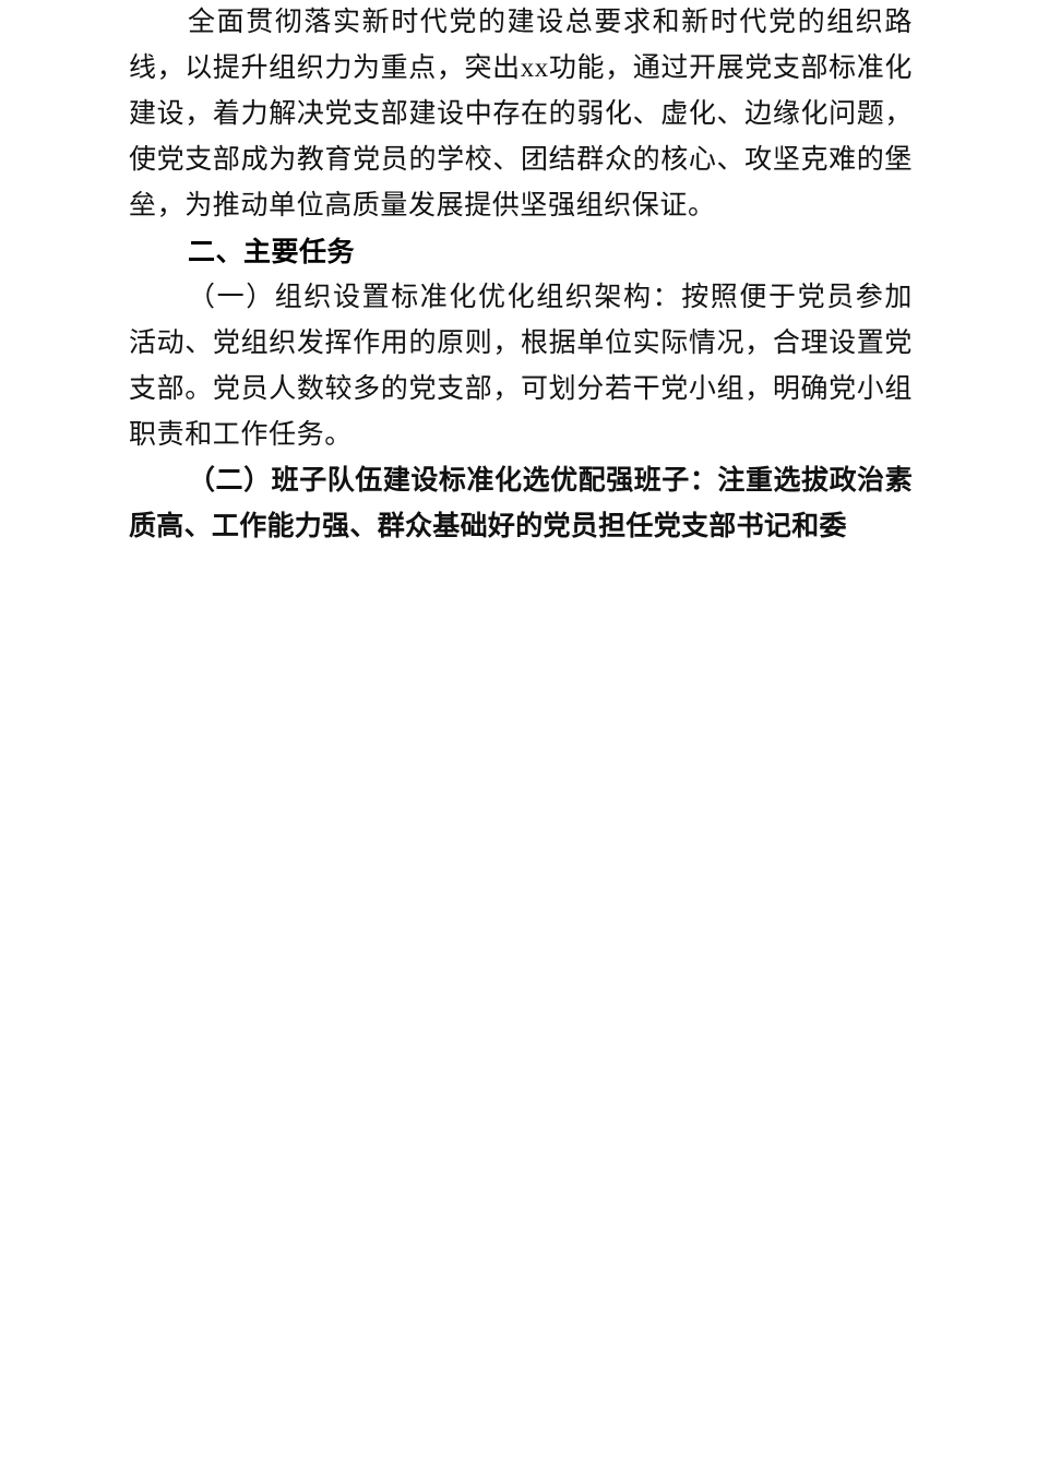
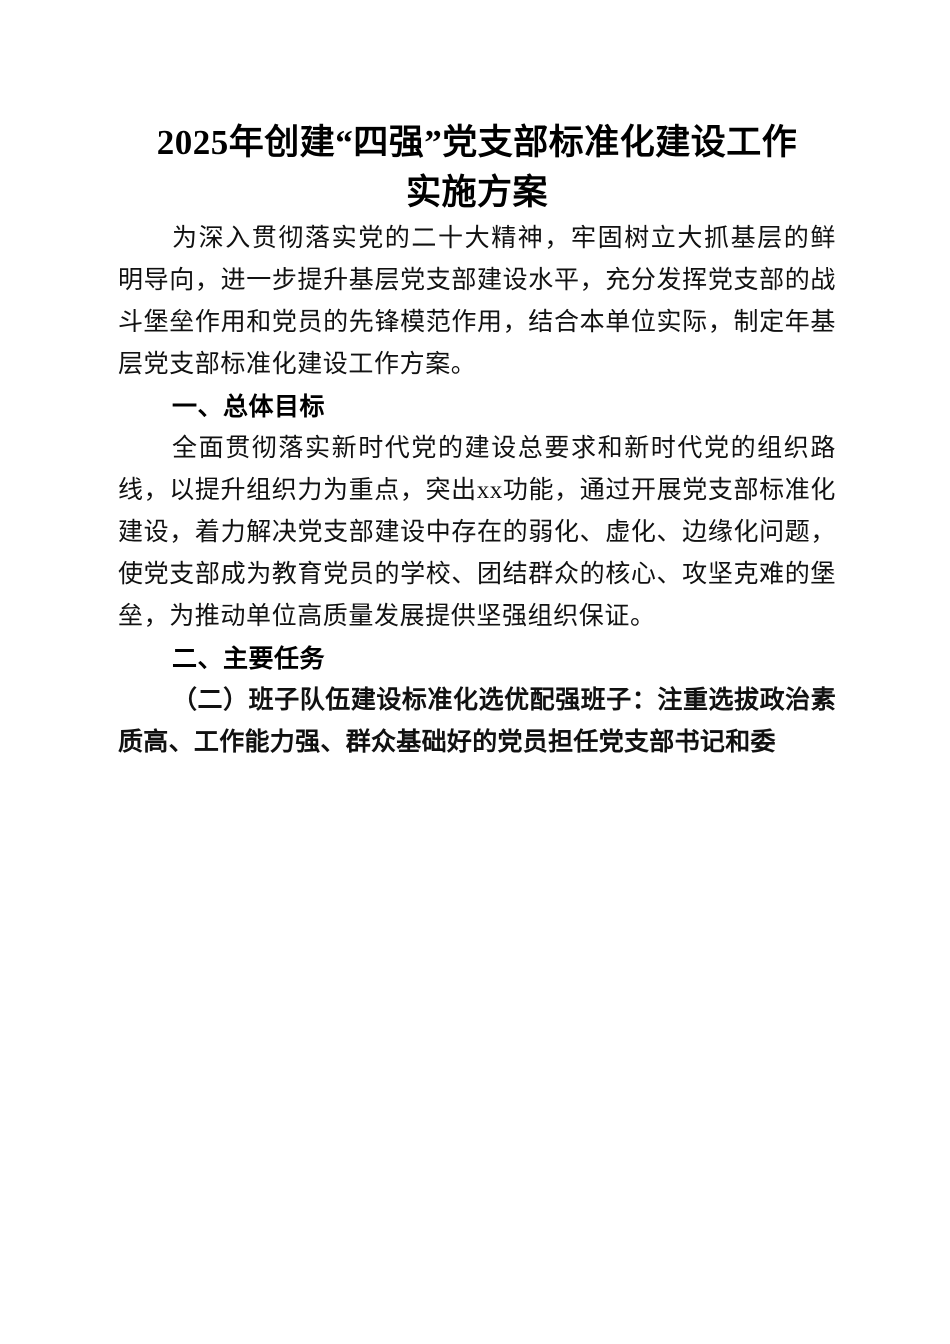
+ 2025年创建“四强”党支部标准化建设工作
+ 实施方案
+ 为深入贯彻落实党的二十大精神，牢固树立大抓基层的鲜明导向，进一步提升基层党支部建设水平，充分发挥党支部的战斗堡垒作用和党员的先锋模范作用，结合本单位实际，制定年基层党支部标准化建设工作方案。
+ 一、总体目标
  全面贯彻落实新时代党的建设总要求和新时代党的组织路线，以提升组织力为重点，突出xx功能，通过开展党支部标准化建设，着力解决党支部建设中存在的弱化、虚化、边缘化问题，使党支部成为教育党员的学校、团结群众的核心、攻坚克难的堡垒，为推动单位高质量发展提供坚强组织保证。
  二、主要任务
- （一）组织设置标准化优化组织架构：按照便于党员参加活动、党组织发挥作用的原则，根据单位实际情况，合理设置党支部。党员人数较多的党支部，可划分若干党小组，明确党小组职责和工作任务。
  （二）班子队伍建设标准化选优配强班子：注重选拔政治素质高、工作能力强、群众基础好的党员担任党支部书记和委
